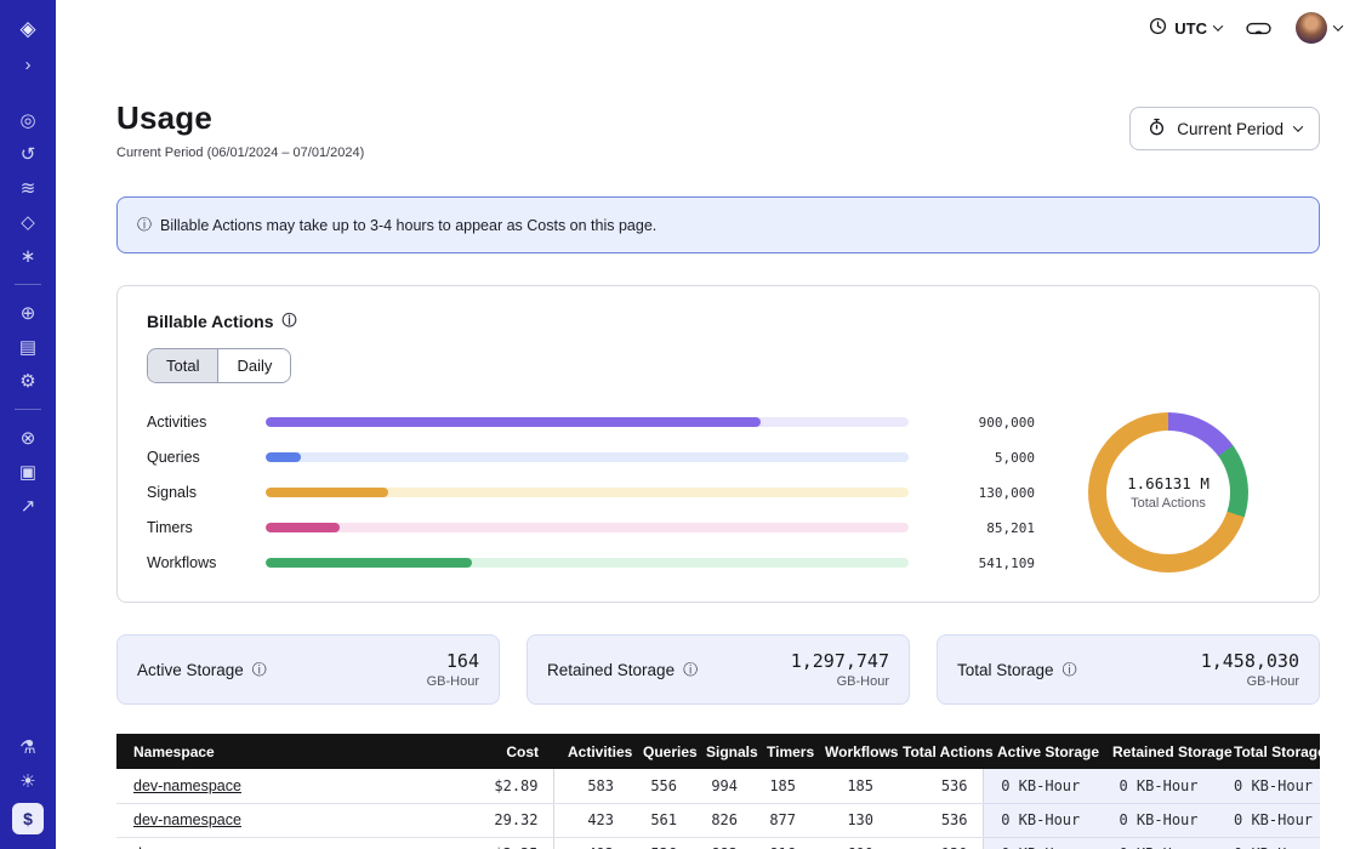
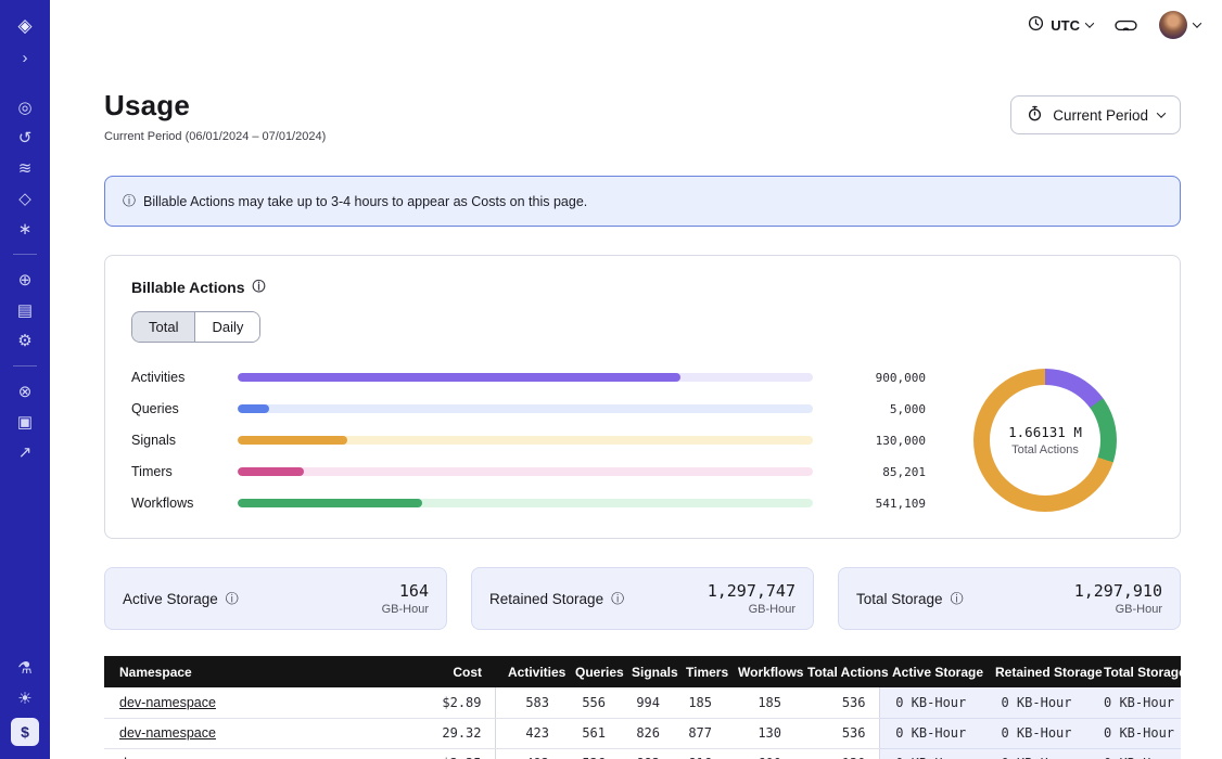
  ◈
  ›
  ◎
  ↺
  ≋
  ◇
  ∗
  ⊕
  ▤
  ⚙
  ⊗
  ▣
  ↗
  ⚗
  ☀
  $
  UTC
  Usage
  Current Period (06/01/2024 – 07/01/2024)
  Current Period
  ⓘ
  Billable Actions may take up to 3-4 hours to appear as Costs on this page.
  Billable Actions
  ⓘ
  Total
  Daily
  Activities
  900,000
  Queries
  5,000
  Signals
  130,000
  Timers
  85,201
  Workflows
  541,109
  1.66131 M
  Total Actions
  Active Storage
  ⓘ
  164
  GB-Hour
  Retained Storage
  ⓘ
  1,297,747
  GB-Hour
  Total Storage
  ⓘ
- 1,458,030
+ 1,297,910
  GB-Hour
  Namespace	Cost	Activities	Queries	Signals	Timers	Workflows	Total Actions	Active Storage	Retained Storage	Total Storage
  dev-namespace	$2.89	583	556	994	185	185	536	0 KB-Hour	0 KB-Hour	0 KB-Hour
  dev-namespace	29.32	423	561	826	877	130	536	0 KB-Hour	0 KB-Hour	0 KB-Hour
